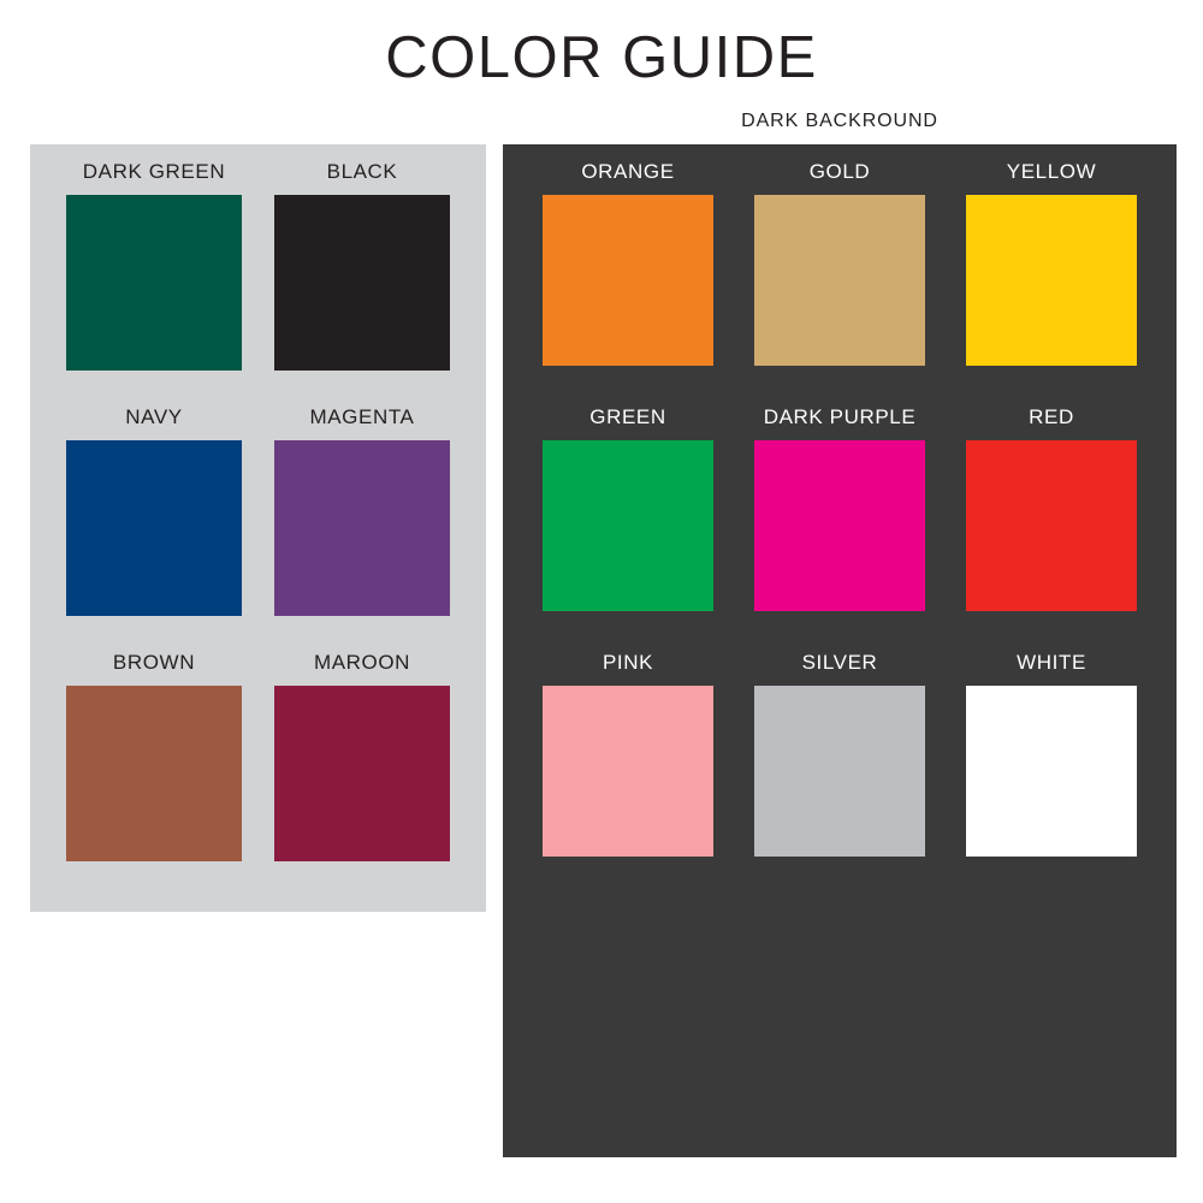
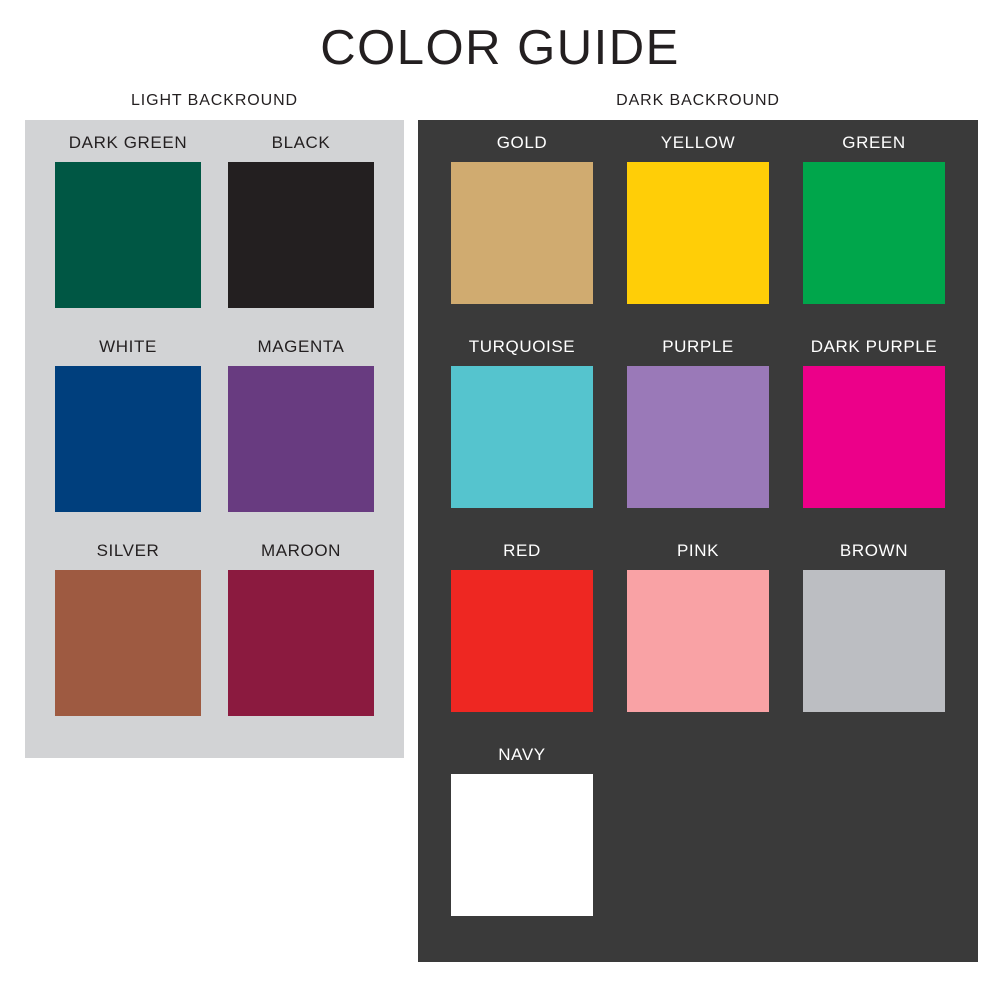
  COLOR GUIDE
+ LIGHT BACKROUND
  DARK GREEN
  BLACK
- NAVY
+ WHITE
  MAGENTA
- BROWN
+ SILVER
  MAROON
  DARK BACKROUND
- ORANGE
  GOLD
  YELLOW
  GREEN
+ TURQUOISE
+ PURPLE
  DARK PURPLE
  RED
  PINK
- SILVER
+ BROWN
- WHITE
+ NAVY
